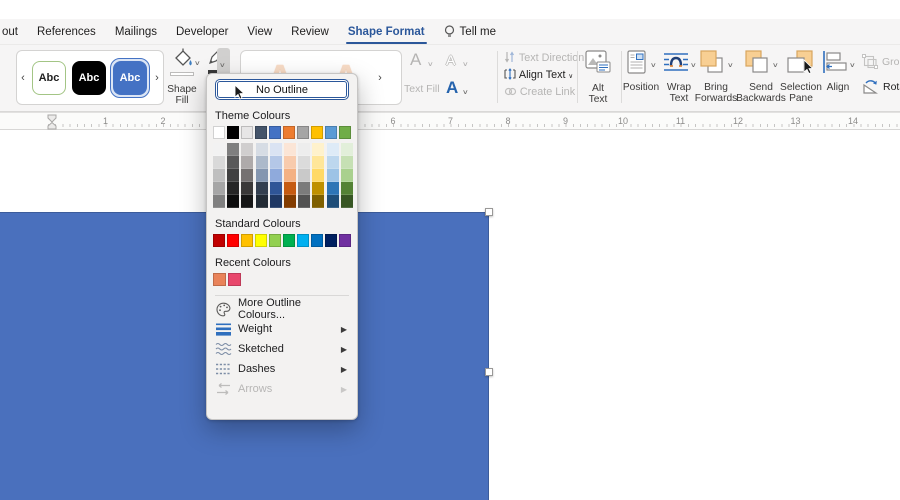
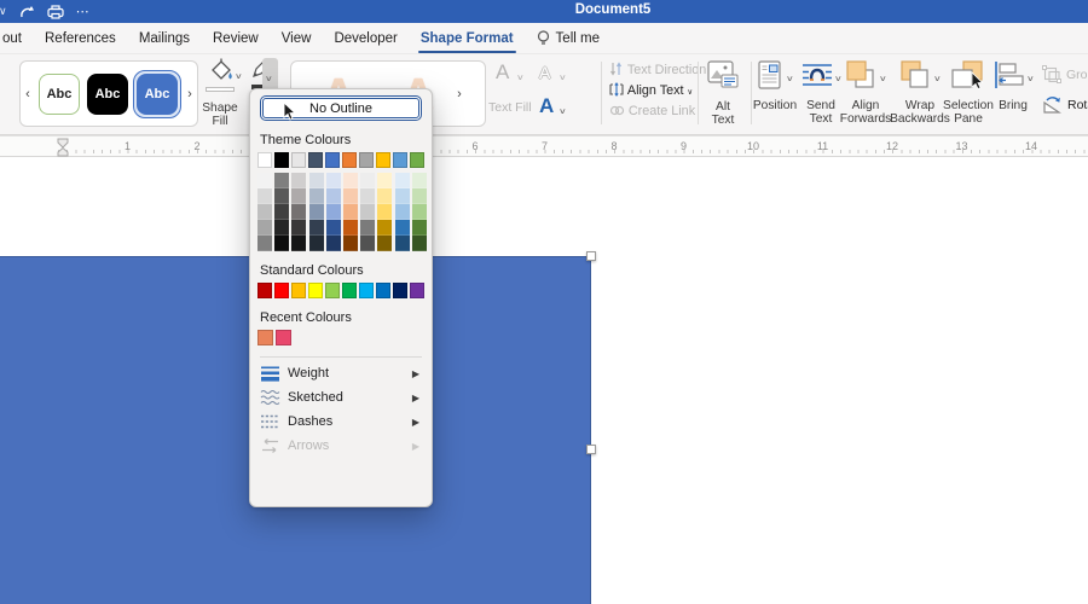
+ ∨
+ ⋯
+ Document5
  out
  References
  Mailings
- Developer
+ Review
  View
- Review
+ Developer
  Shape Format
  Tell me
  ‹
  Abc
  Abc
  Abc
  ›
  Shape Fill
  ›
  A
  A
  Text Fill
  A
  Text Direction
  Align Text
  Create Link
  Alt
  Text
  Position
- Wrap
+ Send
  Text
- Bring
+ Align
  Forwards
- Send
+ Wrap
  Backwards
  Selection
  Pane
- Align
+ Bring
  1
  2
  6
  7
  8
  9
  10
  11
  12
  13
  14
  No Outline
  Theme Colours
  Standard Colours
  Recent Colours
- More Outline Colours...
  Weight
  ▶
  Sketched
  ▶
  Dashes
  ▶
  Arrows
  ▶
